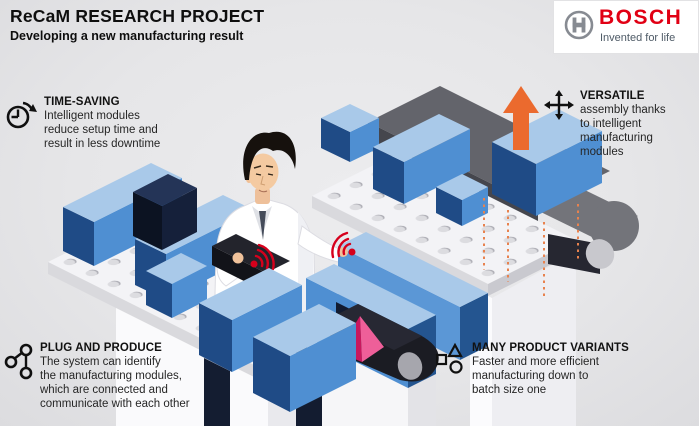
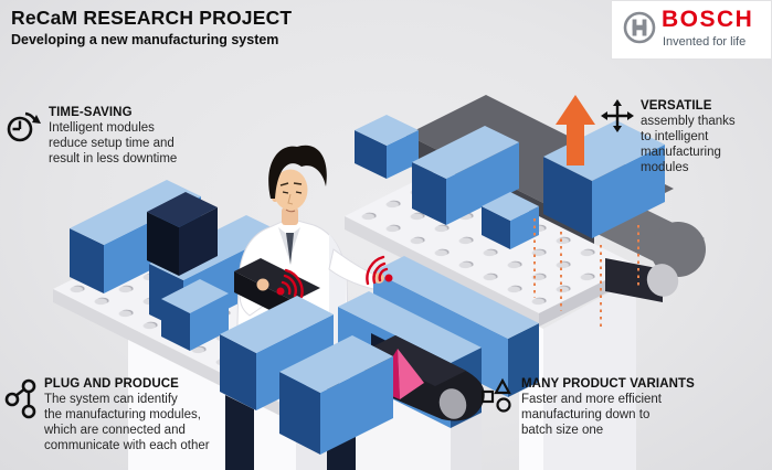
  ReCaM RESEARCH PROJECT
- Developing a new manufacturing result
+ Developing a new manufacturing system
  BOSCH
  Invented for life
  TIME-SAVING
  Intelligent modules
  reduce setup time and
  result in less downtime
  VERSATILE
  assembly thanks
  to intelligent
  manufacturing modules
  PLUG AND PRODUCE
  The system can identify
  the manufacturing modules,
  which are connected and
  communicate with each other
  MANY PRODUCT VARIANTS
  Faster and more efficient
  manufacturing down to
  batch size one
